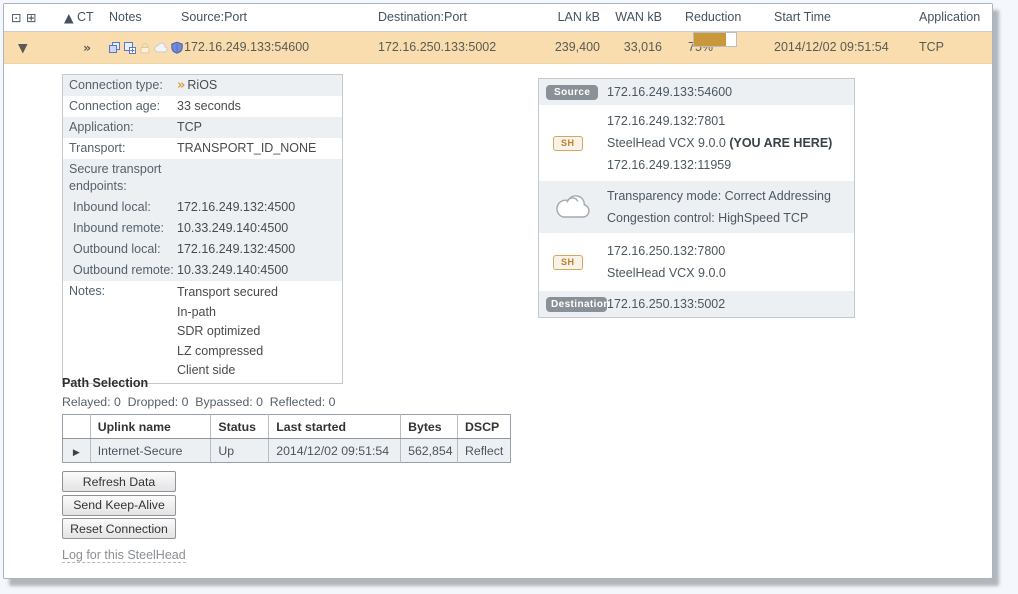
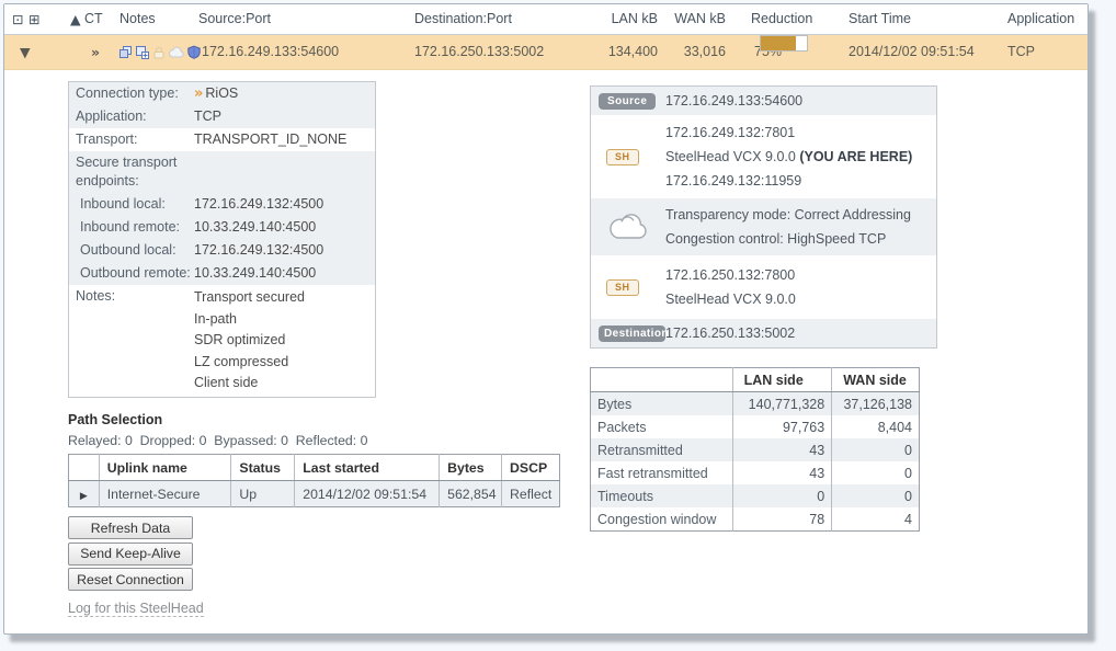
  ⊡
  ⊞
  ▲
  CT
  Notes
  Source:Port
  Destination:Port
  LAN kB
  WAN kB
  Reduction
  Start Time
  Application
  ▼
  »
  172.16.249.133:54600
  172.16.250.133:5002
- 239,400
+ 134,400
  33,016
  75%
  2014/12/02 09:51:54
  TCP
  Connection type:
  » RiOS
- Connection age:
- 33 seconds
  Application:
  TCP
  Transport:
  TRANSPORT_ID_NONE
  Secure transport endpoints:
  Inbound local:
  172.16.249.132:4500
  Inbound remote:
  10.33.249.140:4500
  Outbound local:
  172.16.249.132:4500
  Outbound remote:
  10.33.249.140:4500
  Notes:
  Transport secured
  In-path
  SDR optimized
  LZ compressed
  Client side
  Path Selection
  Relayed: 0 Dropped: 0 Bypassed: 0 Reflected: 0
  	Uplink name	Status	Last started	Bytes	DSCP
  ▶	Internet-Secure	Up	2014/12/02 09:51:54	562,854	Reflect
  Refresh Data
  Send Keep-Alive
  Reset Connection
  Log for this SteelHead
  Source
  172.16.249.133:54600
  SH
  172.16.249.132:7801
  SteelHead VCX 9.0.0 (YOU ARE HERE)
  172.16.249.132:11959
  Transparency mode: Correct Addressing
  Congestion control: HighSpeed TCP
  SH
  172.16.250.132:7800
  SteelHead VCX 9.0.0
  Destination
  172.16.250.133:5002
+ 	LAN side	WAN side
+ Bytes	140,771,328	37,126,138
+ Packets	97,763	8,404
+ Retransmitted	43	0
+ Fast retransmitted	43	0
+ Timeouts	0	0
+ Congestion window	78	4
